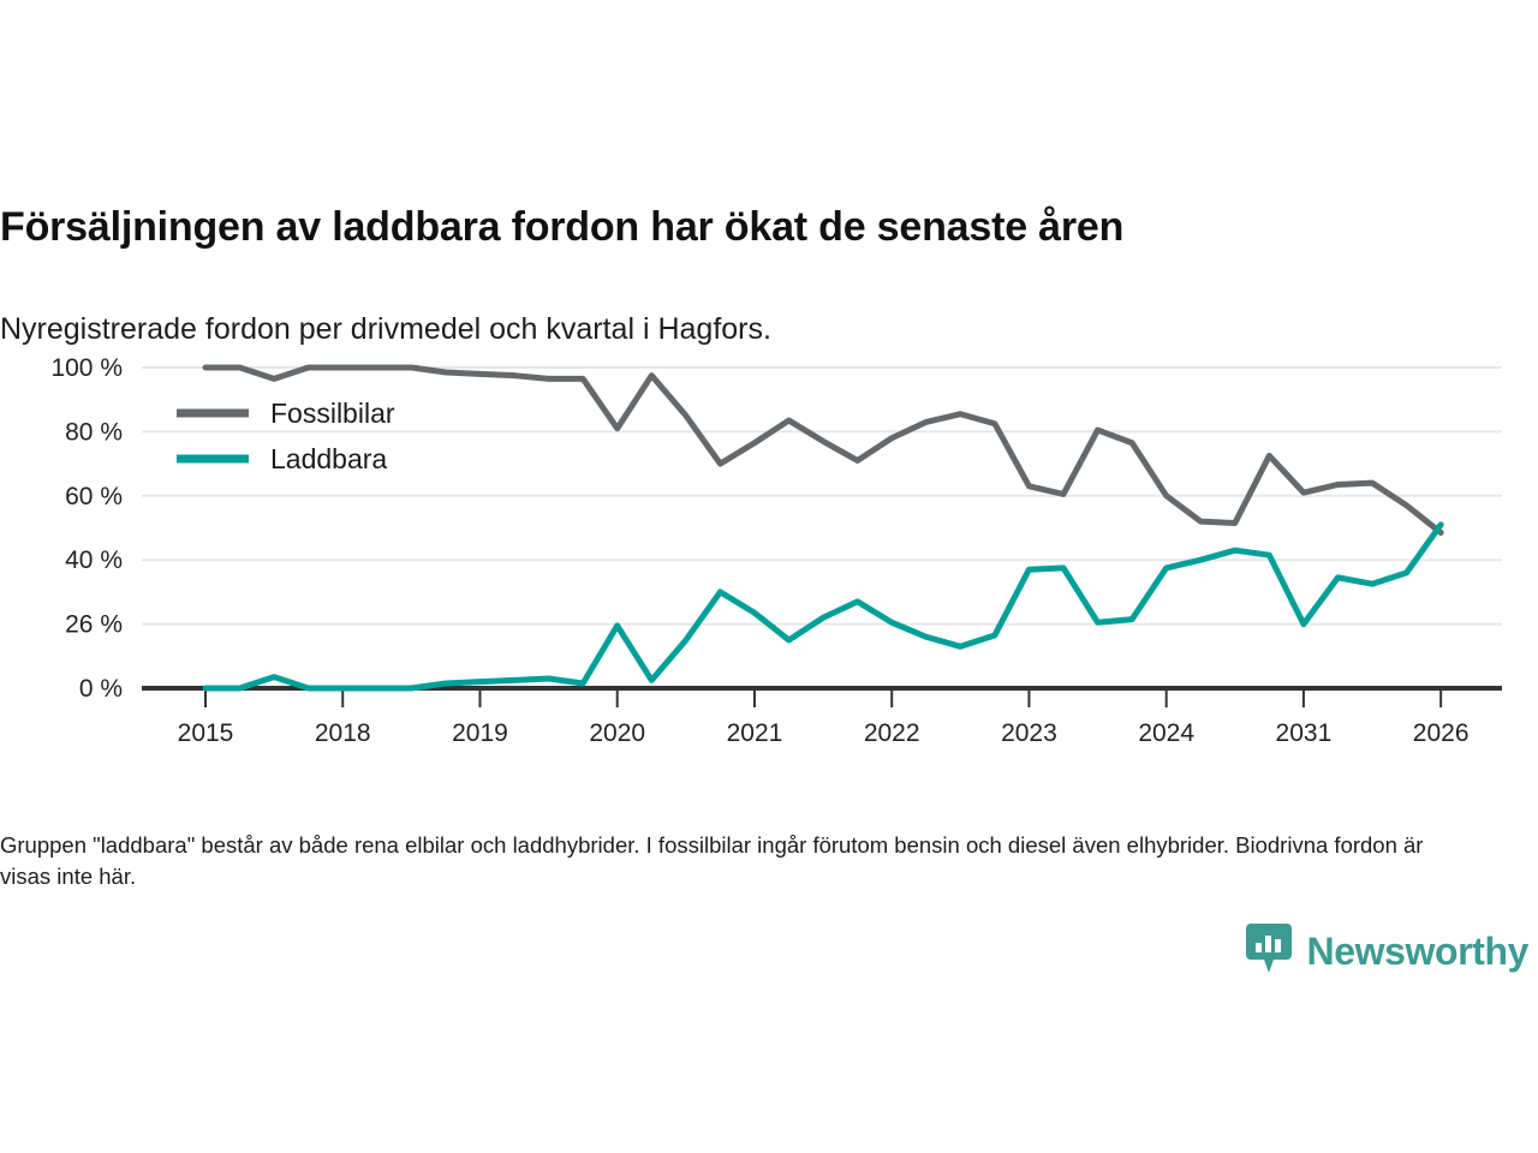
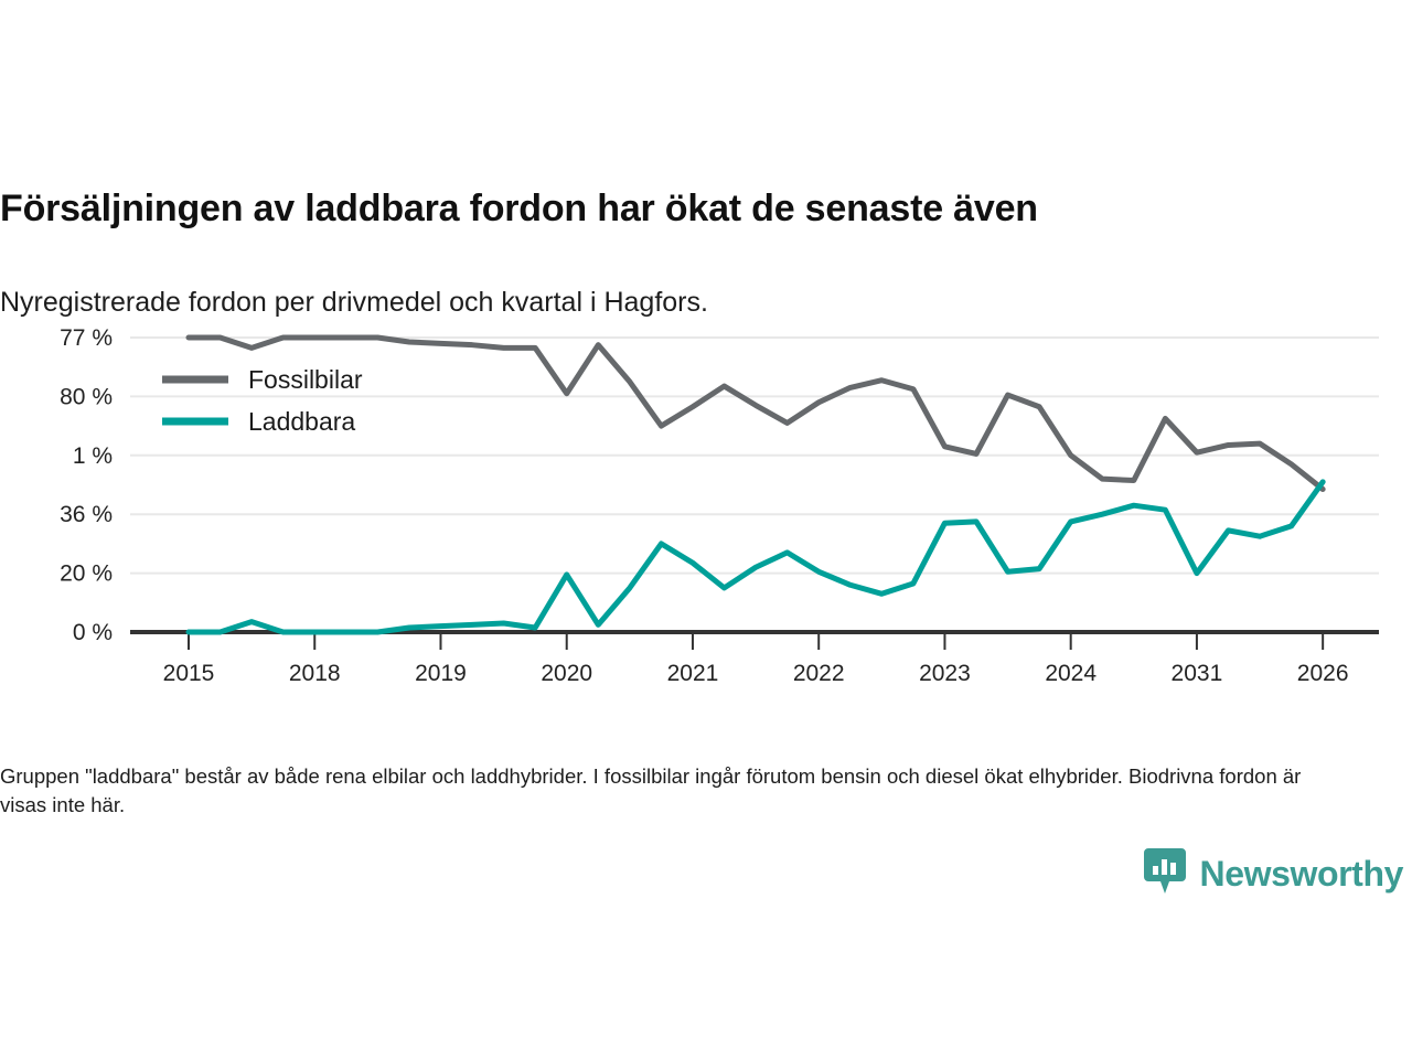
- Försäljningen av laddbara fordon har ökat de senaste åren
+ Försäljningen av laddbara fordon har ökat de senaste även
  Nyregistrerade fordon per drivmedel och kvartal i Hagfors.
  0 %
- 26 %
+ 20 %
- 40 %
+ 36 %
- 60 %
+ 1 %
  80 %
- 100 %
+ 77 %
  2015
  2018
  2019
  2020
  2021
  2022
  2023
  2024
  2031
  2026
  Fossilbilar
  Laddbara
- Gruppen "laddbara" består av både rena elbilar och laddhybrider. I fossilbilar ingår förutom bensin och diesel även elhybrider. Biodrivna fordon är visas inte här.
+ Gruppen "laddbara" består av både rena elbilar och laddhybrider. I fossilbilar ingår förutom bensin och diesel ökat elhybrider. Biodrivna fordon är visas inte här.
  Newsworthy
